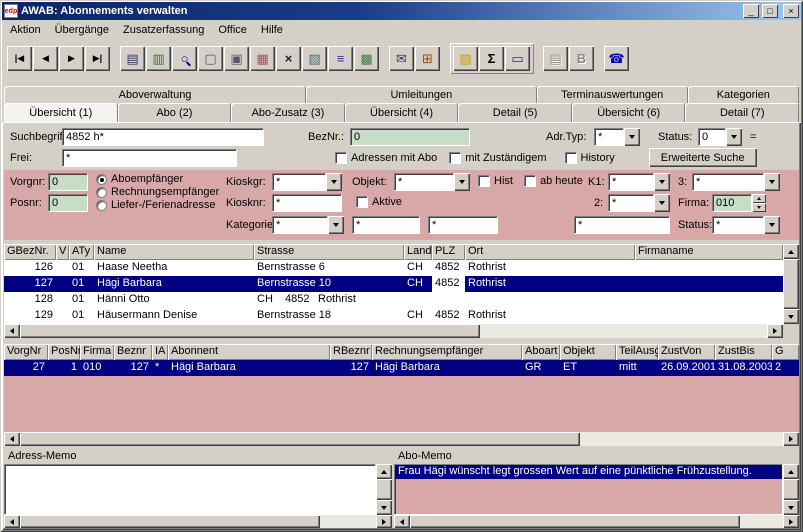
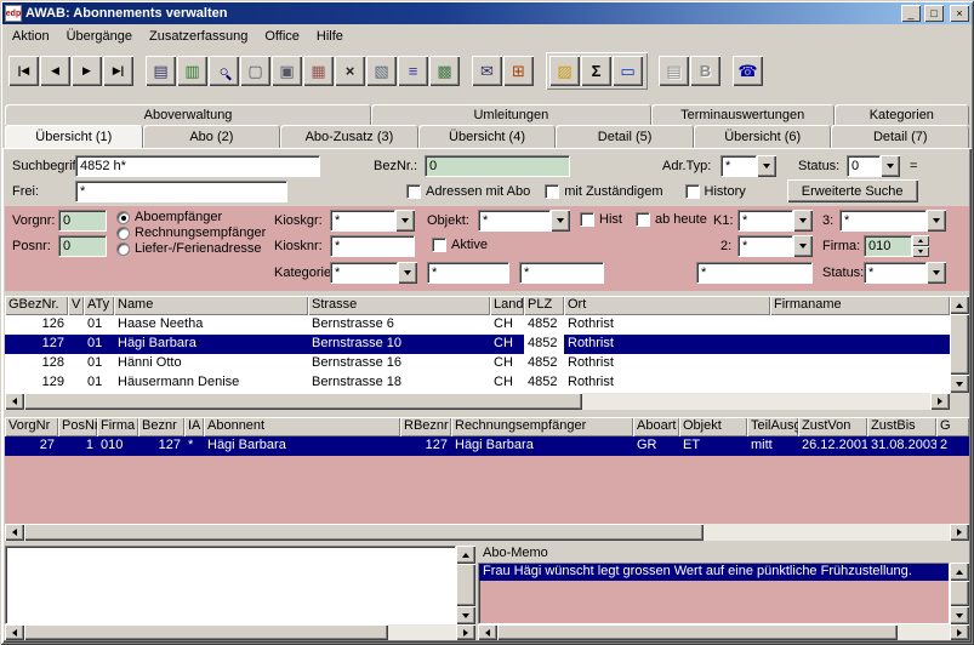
  AWAB: Abonnements verwalten
  _
  □
  ×
  Aktion
  Übergänge
  Zusatzerfassung
  Office
  Hilfe
  |◀
  ◀
  ▶
  ▶|
  ▤
  ▥
  ○
  ▢
  ▣
  ▦
  ×
  ▧
  ≡
  ▩
  ✉
  ⊞
  ▨
  Σ
  ▭
  ▤
  B
  ☎
  Aboverwaltung
  Umleitungen
  Terminauswertungen
  Kategorien
  Übersicht (1)
  Abo (2)
  Abo-Zusatz (3)
  Übersicht (4)
  Detail (5)
  Übersicht (6)
  Detail (7)
  Suchbegrif
  4852 h*
  BezNr.:
  0
  Adr.Typ:
  *
  Status:
  0
  =
  Frei:
  *
  Adressen mit Abo
  mit Zuständigem
  History
  Erweiterte Suche
  Vorgnr:
  0
  Posnr:
  0
  Aboempfänger
  Rechnungsempfänger
  Liefer-/Ferienadresse
  Kioskgr:
  *
  Objekt:
  *
  Hist
  ab heute
  K1:
  *
  3:
  *
  Kiosknr:
  *
  Aktive
  2:
  *
  Firma:
  010
  Kategorie
  *
  *
  *
  *
  Status:
  *
  GBezNr.
  V
  ATy
  Name
  Strasse
  Land
  PLZ
  Ort
  Firmaname
  126
  01
  Haase Neetha
  Bernstrasse 6
  CH
  4852
  Rothrist
  127
  01
  Hägi Barbara
  Bernstrasse 10
  CH
  4852
  Rothrist
  128
  01
  Hänni Otto
+ Bernstrasse 16
  CH
  4852
  Rothrist
  129
  01
  Häusermann Denise
  Bernstrasse 18
  CH
  4852
  Rothrist
  VorgNr
  PosN
  Firma
  Beznr
  IA
  Abonnent
  RBeznr
  Rechnungsempfänger
  Aboart
  Objekt
  TeilAus
  ZustVon
  ZustBis
  G
  27
  1
  010
  127
  *
  Hägi Barbara
  127
  Hägi Barbara
  GR
  ET
  mitt
- 26.09.2001
+ 26.12.2001
  31.08.2003
  2
- Adress-Memo
  Abo-Memo
  Frau Hägi wünscht legt grossen Wert auf eine pünktliche Frühzustellung.
